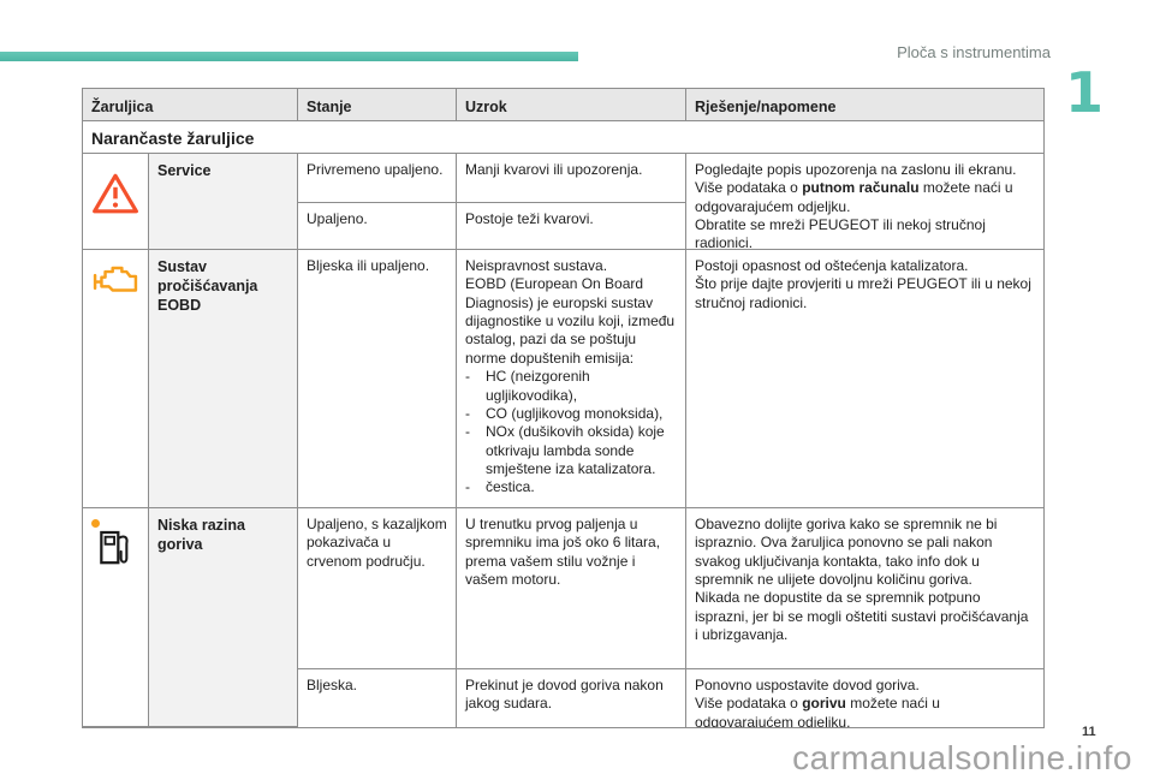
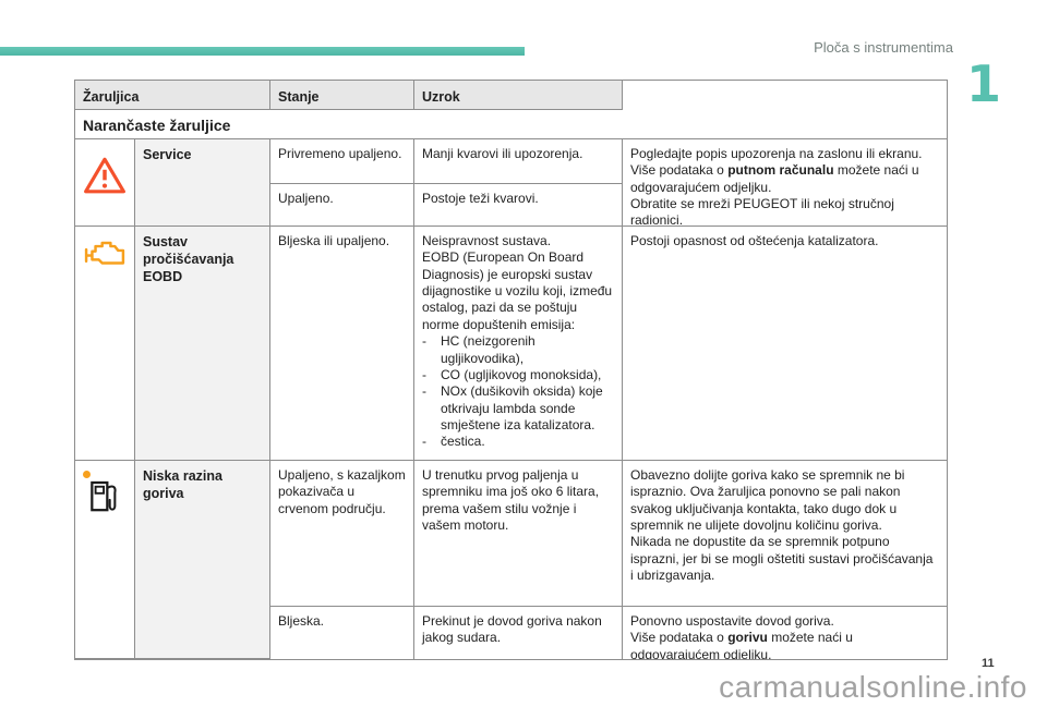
  Ploča s instrumentima
  1
  Žaruljica
  Stanje
  Uzrok
- Rješenje/napomene
  Narančaste žaruljice
  Service
  Privremeno upaljeno.
  Manji kvarovi ili upozorenja.
  Pogledajte popis upozorenja na zaslonu ili ekranu.
  Više podataka o putnom računalu možete naći u odgovarajućem odjeljku.
  Obratite se mreži PEUGEOT ili nekoj stručnoj radionici.
  Upaljeno.
  Postoje teži kvarovi.
  Sustav pročišćavanja EOBD
  Bljeska ili upaljeno.
  Neispravnost sustava.
  EOBD (European On Board Diagnosis) je europski sustav dijagnostike u vozilu koji, između ostalog, pazi da se poštuju norme dopuštenih emisija:
  -
  HC (neizgorenih ugljikovodika),
  -
  CO (ugljikovog monoksida),
  -
  NOx (dušikovih oksida) koje otkrivaju lambda sonde smještene iza katalizatora.
  -
  čestica.
  Postoji opasnost od oštećenja katalizatora.
- Što prije dajte provjeriti u mreži PEUGEOT ili u nekoj stručnoj radionici.
  Niska razina goriva
  Upaljeno, s kazaljkom pokazivača u crvenom području.
  U trenutku prvog paljenja u spremniku ima još oko 6 litara, prema vašem stilu vožnje i vašem motoru.
- Obavezno dolijte goriva kako se spremnik ne bi ispraznio. Ova žaruljica ponovno se pali nakon svakog uključivanja kontakta, tako info dok u spremnik ne ulijete dovoljnu količinu goriva.
+ Obavezno dolijte goriva kako se spremnik ne bi ispraznio. Ova žaruljica ponovno se pali nakon svakog uključivanja kontakta, tako dugo dok u spremnik ne ulijete dovoljnu količinu goriva.
  Nikada ne dopustite da se spremnik potpuno isprazni, jer bi se mogli oštetiti sustavi pročišćavanja i ubrizgavanja.
  Bljeska.
  Prekinut je dovod goriva nakon jakog sudara.
  Ponovno uspostavite dovod goriva.
  Više podataka o gorivu možete naći u odgovarajućem odjeljku.
  11
  carmanualsonline.info
